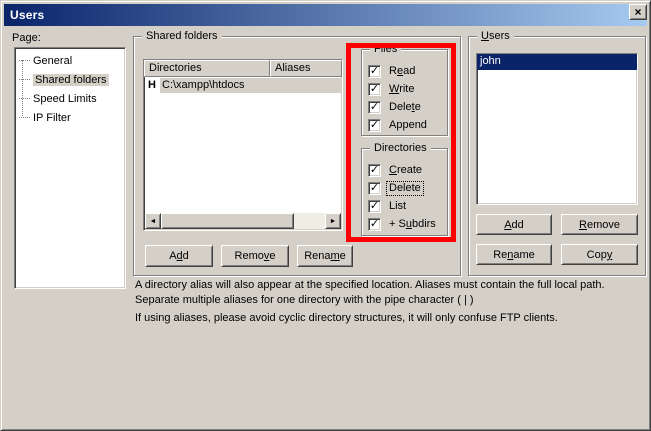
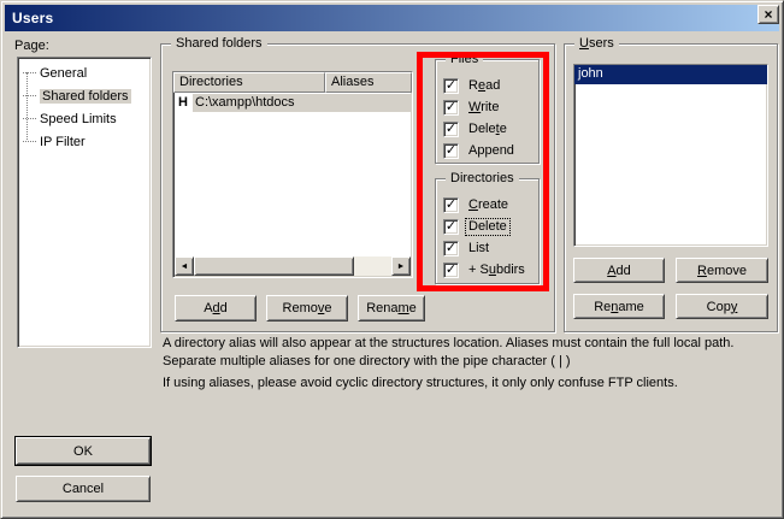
  Users
  ×
  Page:
  General
  Shared folders
  Speed Limits
  IP Filter
  Shared folders
  Directories
  Aliases
  H
  C:\xampp\htdocs
  Add
  Remove
  Rename
  Files
  ✓
  Read
  ✓
  Write
  ✓
  Delete
  ✓
  Append
  Directories
  ✓
  Create
  ✓
  Delete
  ✓
  List
  ✓
  + Subdirs
  Users
  john
  Add
  Remove
  Rename
  Copy
- A directory alias will also appear at the specified location. Aliases must contain the full local path. Separate multiple aliases for one directory with the pipe character ( | )
+ A directory alias will also appear at the structures location. Aliases must contain the full local path. Separate multiple aliases for one directory with the pipe character ( | )
- If using aliases, please avoid cyclic directory structures, it will only confuse FTP clients.
+ If using aliases, please avoid cyclic directory structures, it only only confuse FTP clients.
+ OK
+ Cancel
